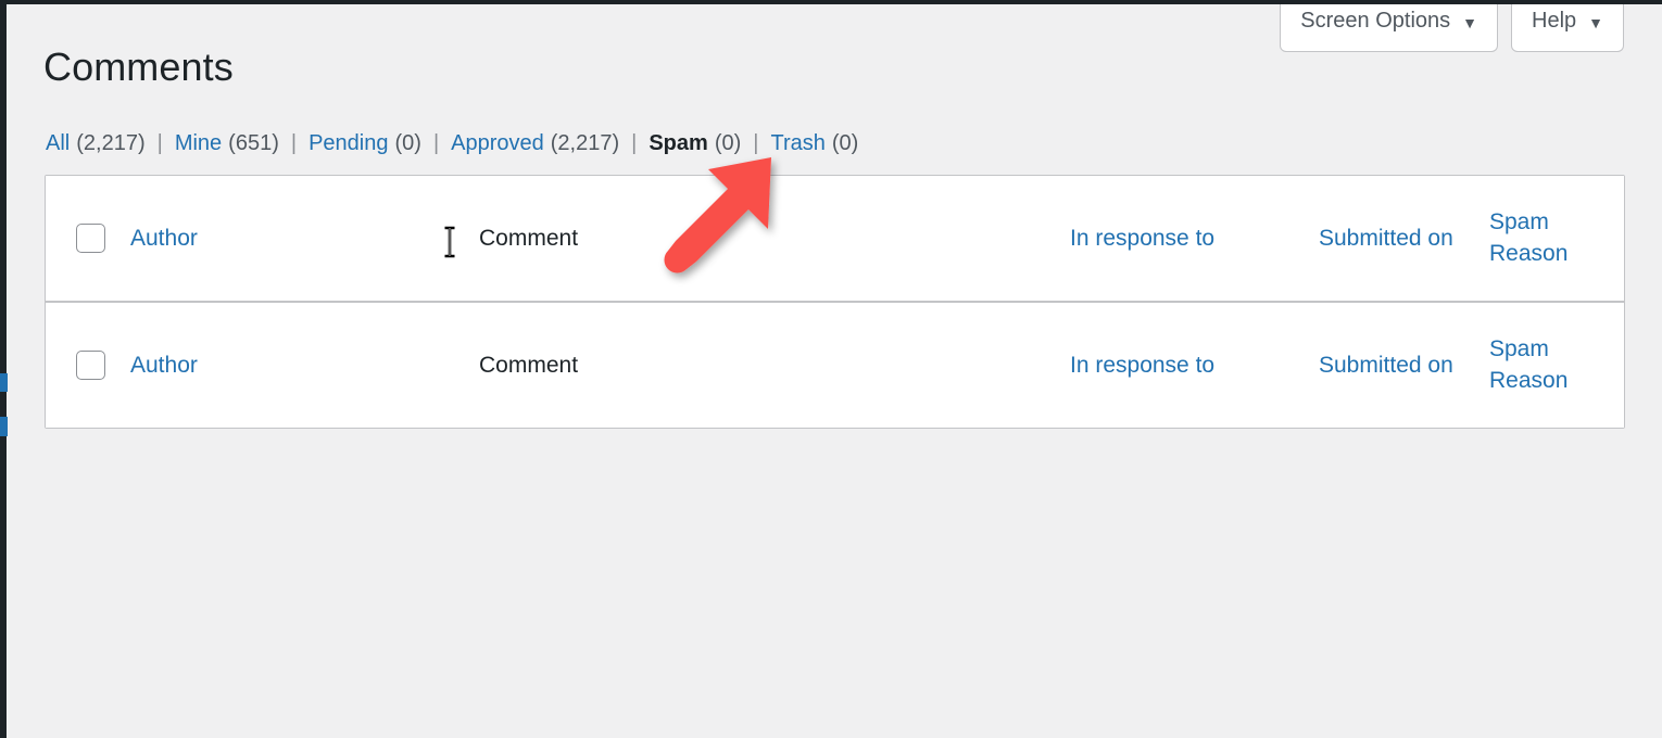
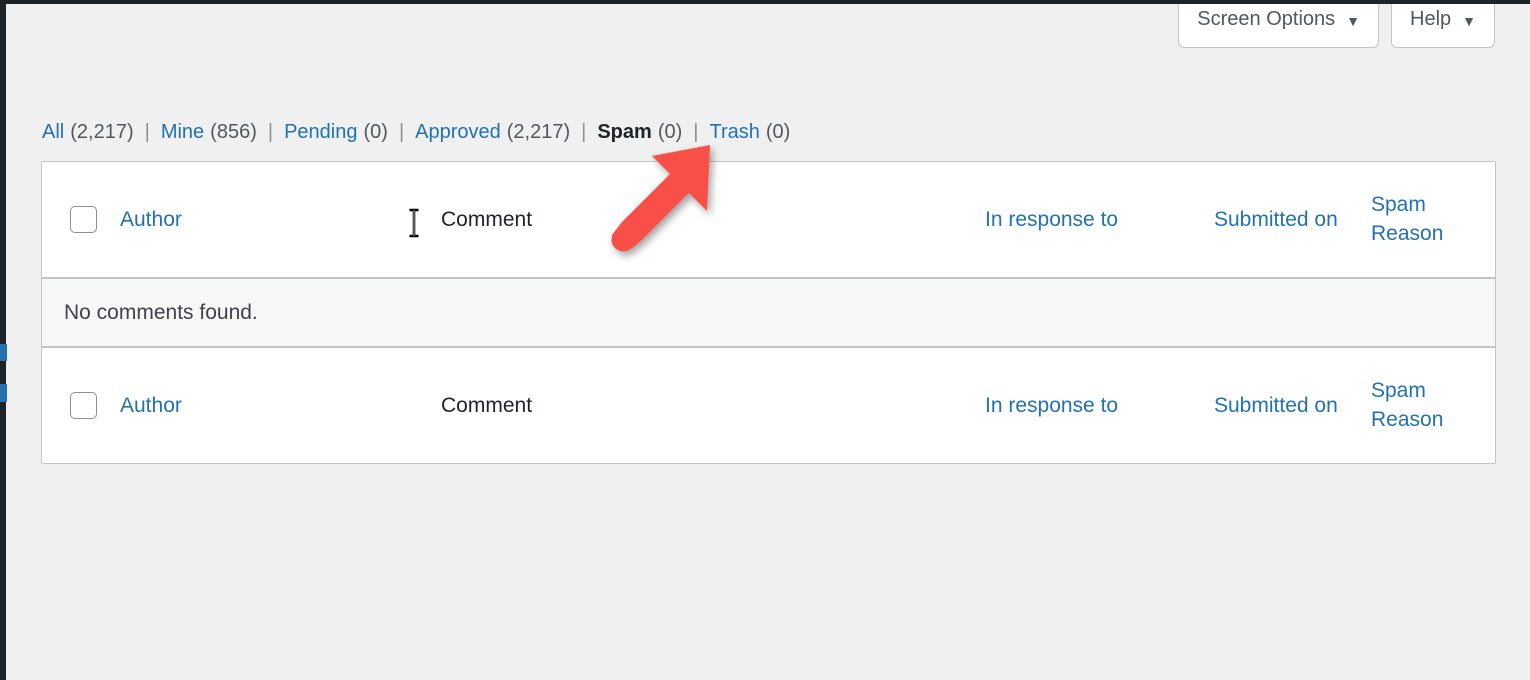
  Screen Options
  ▼
  Help
  ▼
- Comments
  All
  (2,217)
  |
  Mine
- (651)
+ (856)
  |
  Pending
  (0)
  |
  Approved
  (2,217)
  |
  Spam
  (0)
  |
  Trash
  (0)
  Author
  Comment
  In response to
  Submitted on
  Spam
  Reason
+ No comments found.
  Author
  Comment
  In response to
  Submitted on
  Spam
  Reason
